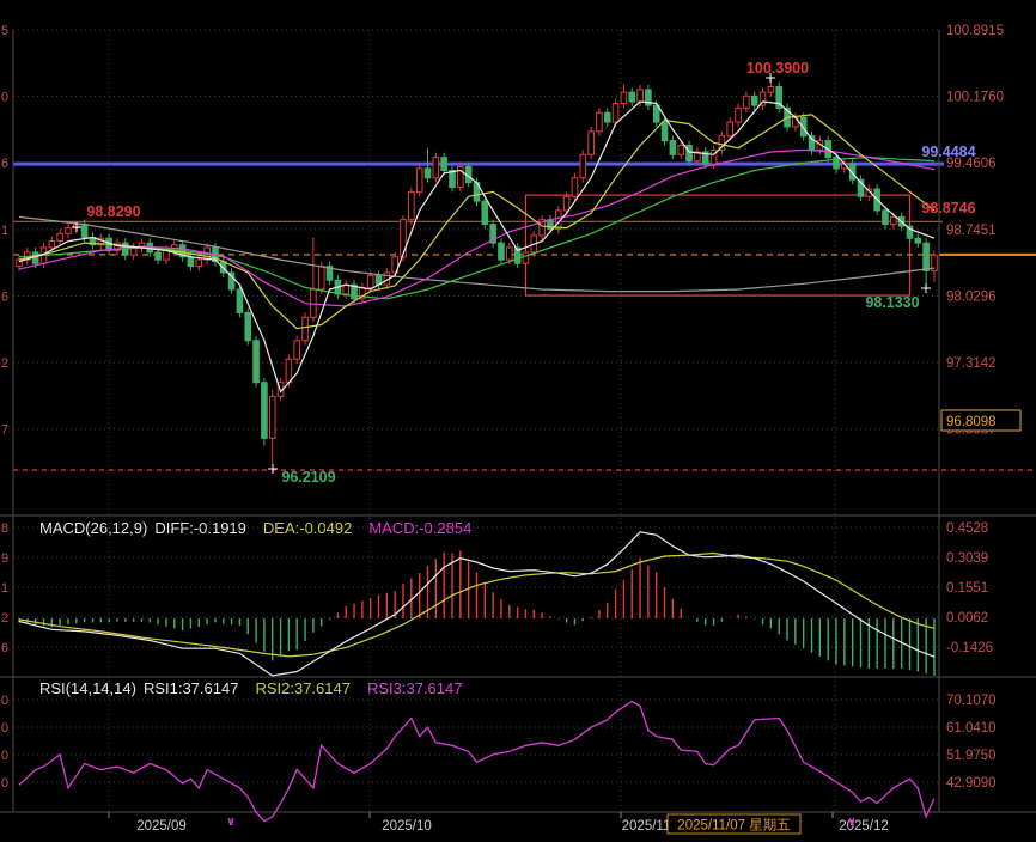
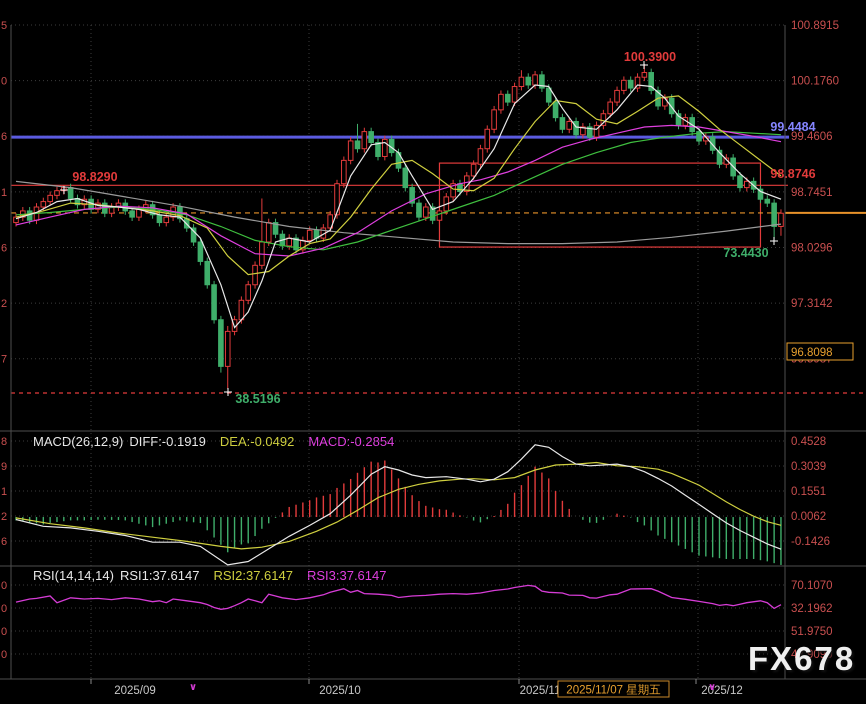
  MACD(612,)
  DEA:-0042
  MCD:-0284
  RSI(14,14,14)
  RSI1:37.6147
  RSI2:37.6147
  RSI3:37.6147
  100.8915
  5
  100.1760
  0
  99.4606
  6
  98.7451
  1
  98.0296
  6
  97.3142
  2
  7
  0.4528
  8
  0.3039
  9
  0.1551
  1
  0.0062
  2
  -0.1426
  6
  70.1070
  0
- 61.0410
+ 32.1962
  0
  51.9750
  0
  42.9090
  0
  100.3900
  98.8290
- 96.2109
+ 38.5196
- 98.1330
+ 73.4430
  99.4484
  98.8746
  96.8098
  2025/09
  2025/10
  2025/11
  2025/12
  2025/11/07 星期五
  ∨
  ∨
+ FX678
